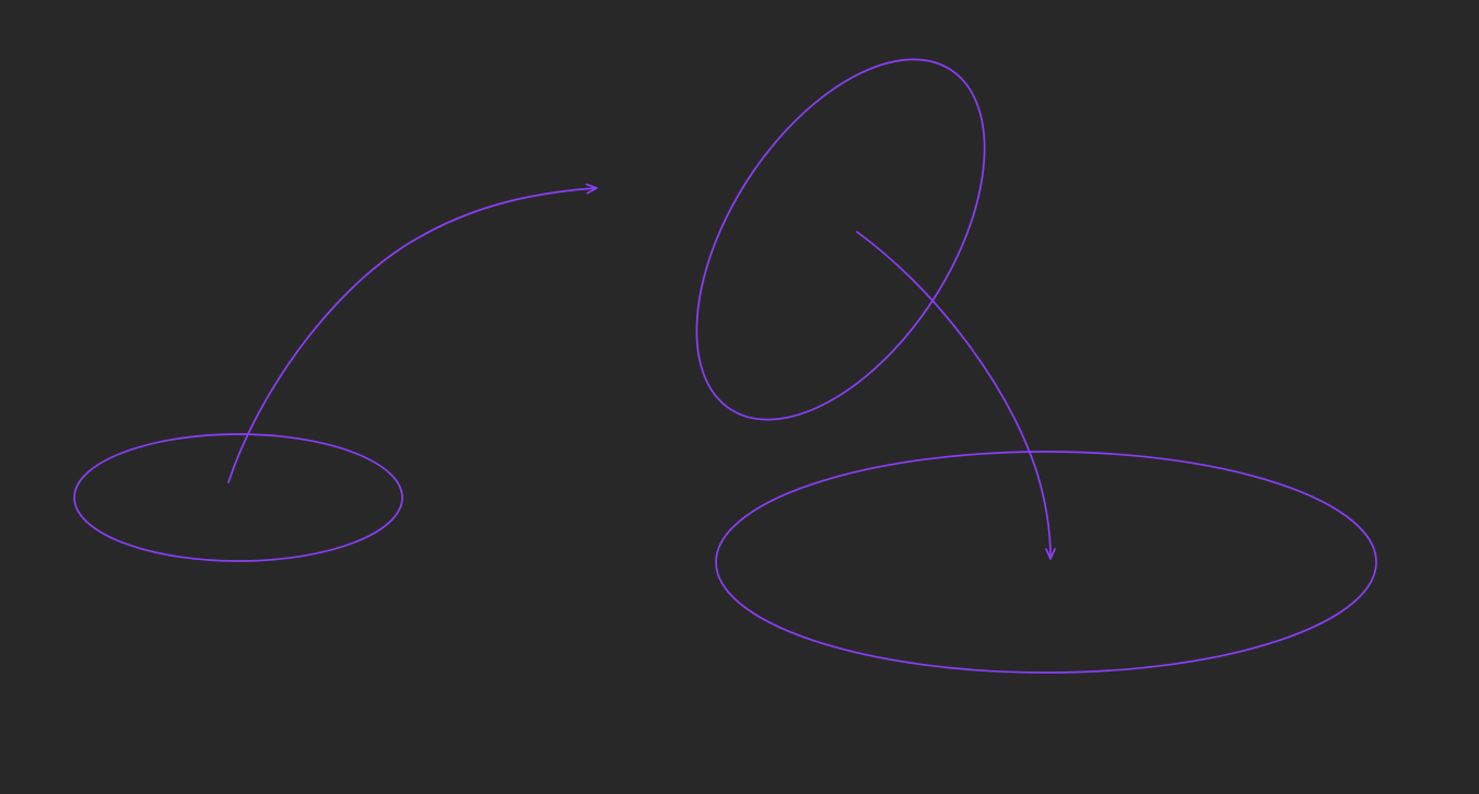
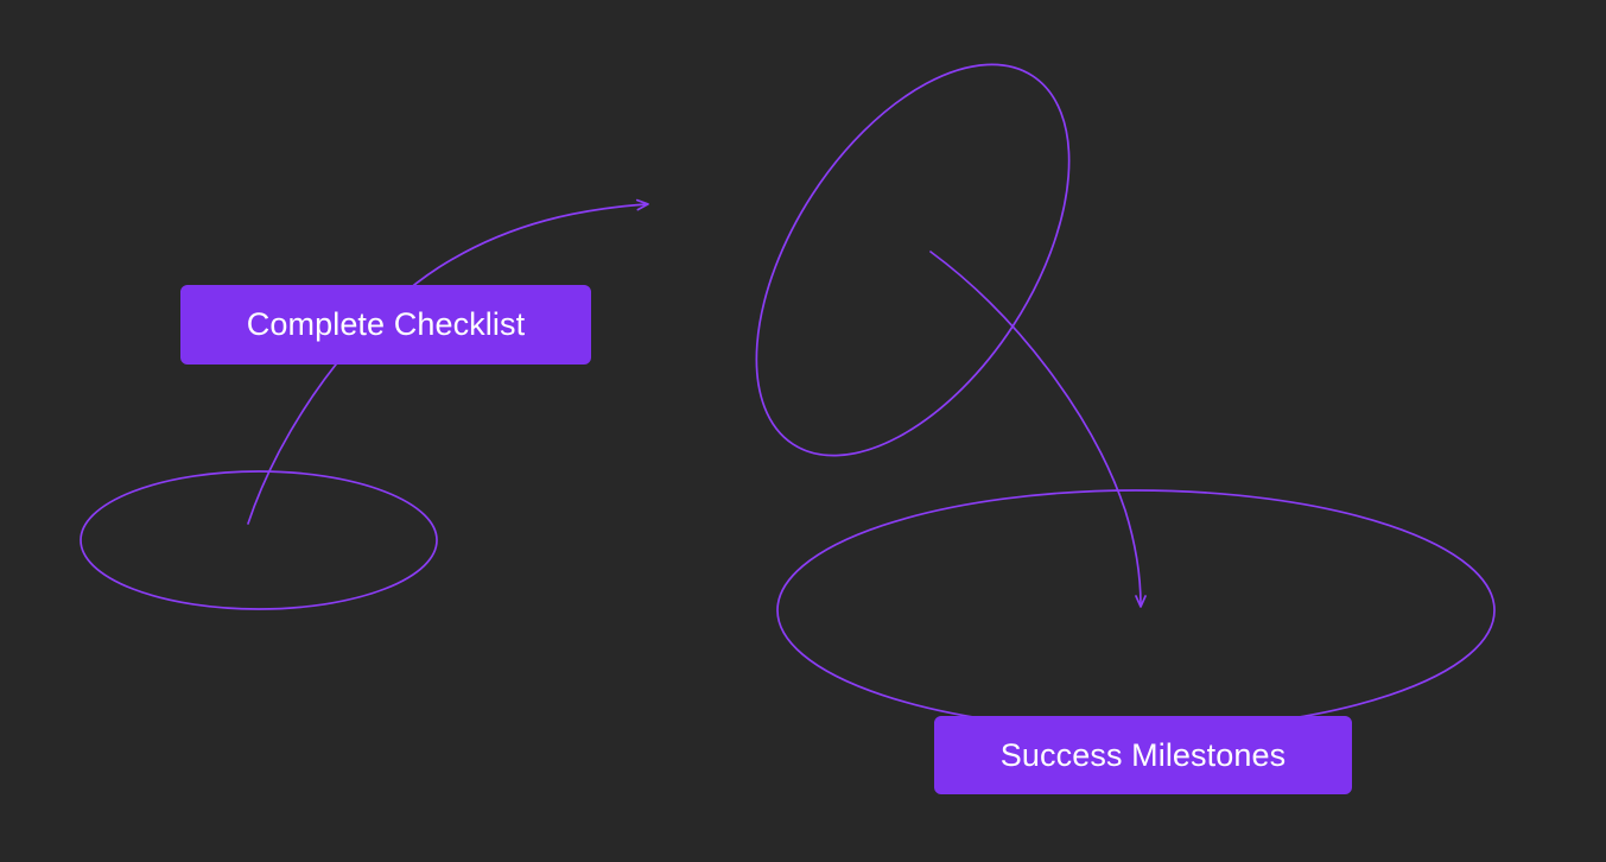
+ Complete Checklist
+ Success Milestones
